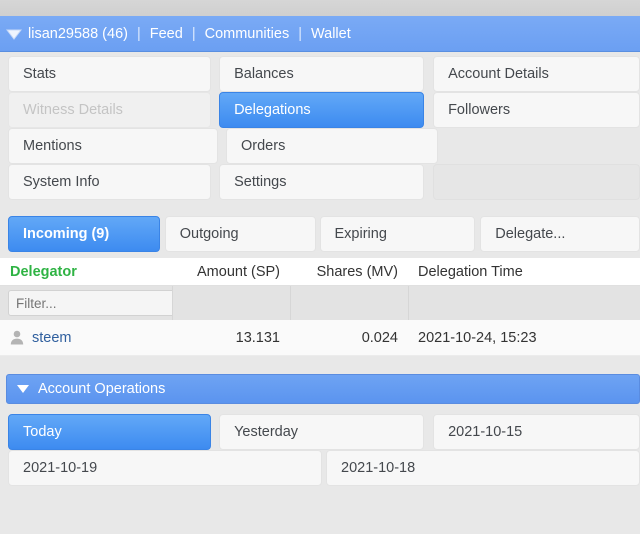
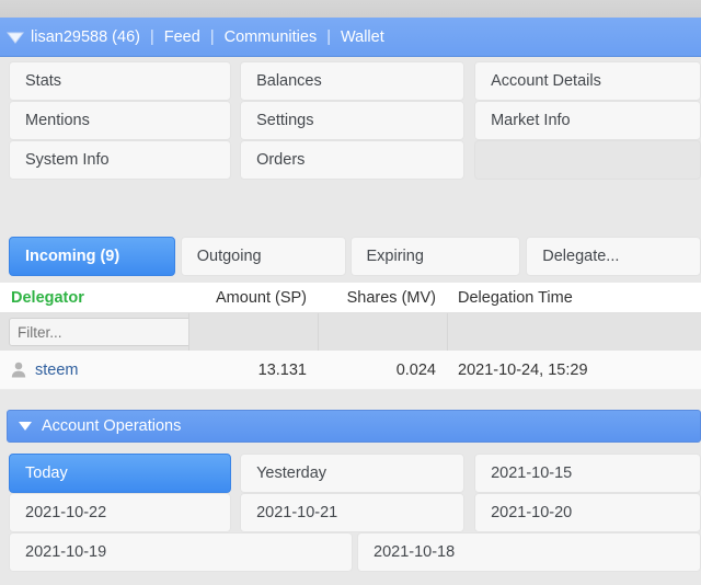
  lisan29588 (46)
  |
  Feed
  |
  Communities
  |
  Wallet
  Stats
  Balances
  Account Details
- Witness Details
- Delegations
- Followers
  Mentions
- Orders
+ Settings
+ Market Info
  System Info
- Settings
+ Orders
  Incoming (9)
  Outgoing
  Expiring
  Delegate...
  Delegator
  Amount (SP)
  Shares (MV)
  Delegation Time
  Filter...
  steem
  13.131
  0.024
- 2021-10-24, 15:23
+ 2021-10-24, 15:29
  Account Operations
  Today
  Yesterday
  2021-10-15
+ 2021-10-22
+ 2021-10-21
+ 2021-10-20
  2021-10-19
  2021-10-18
